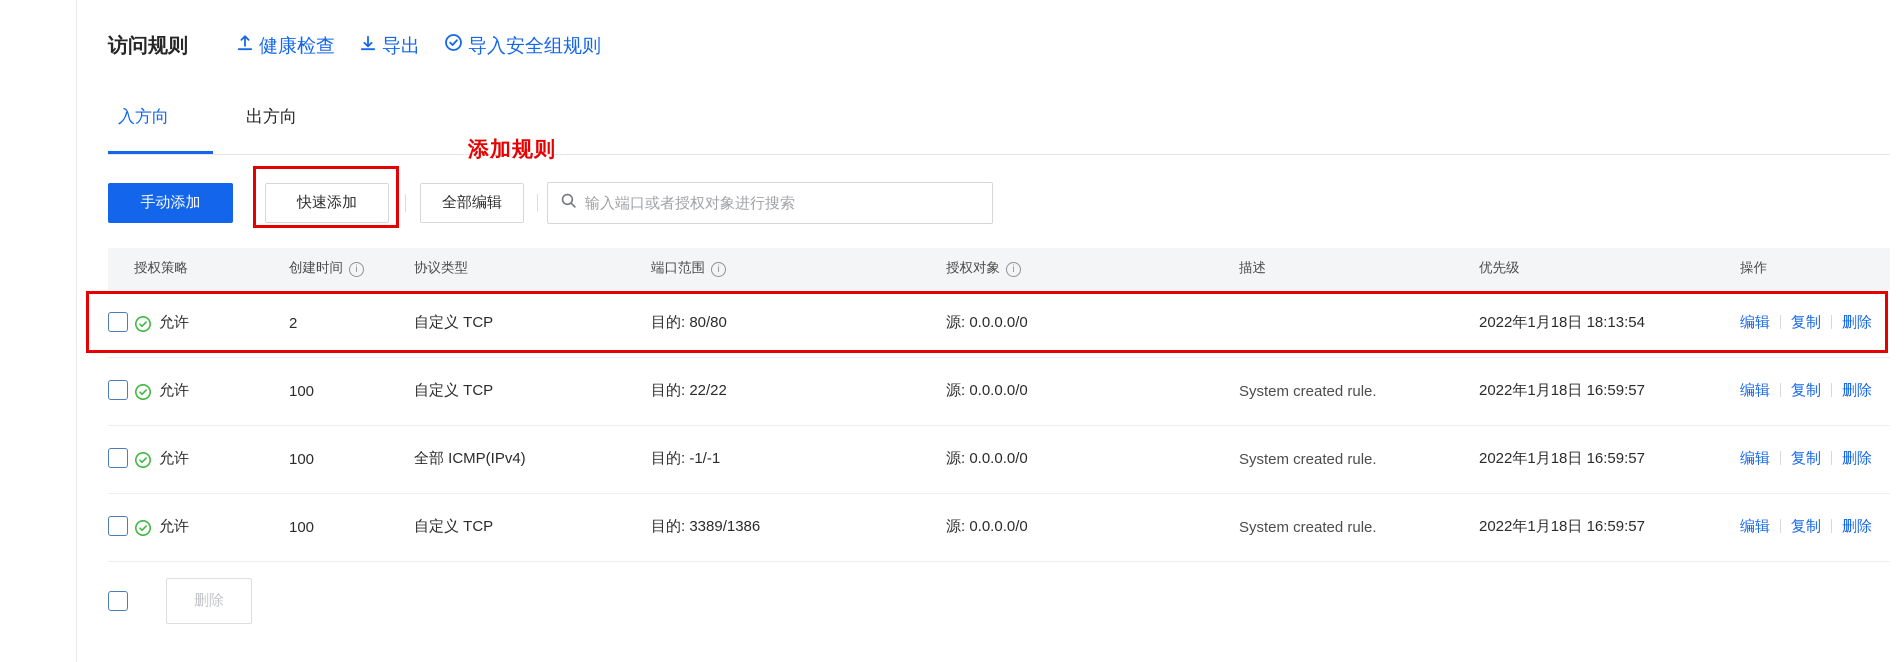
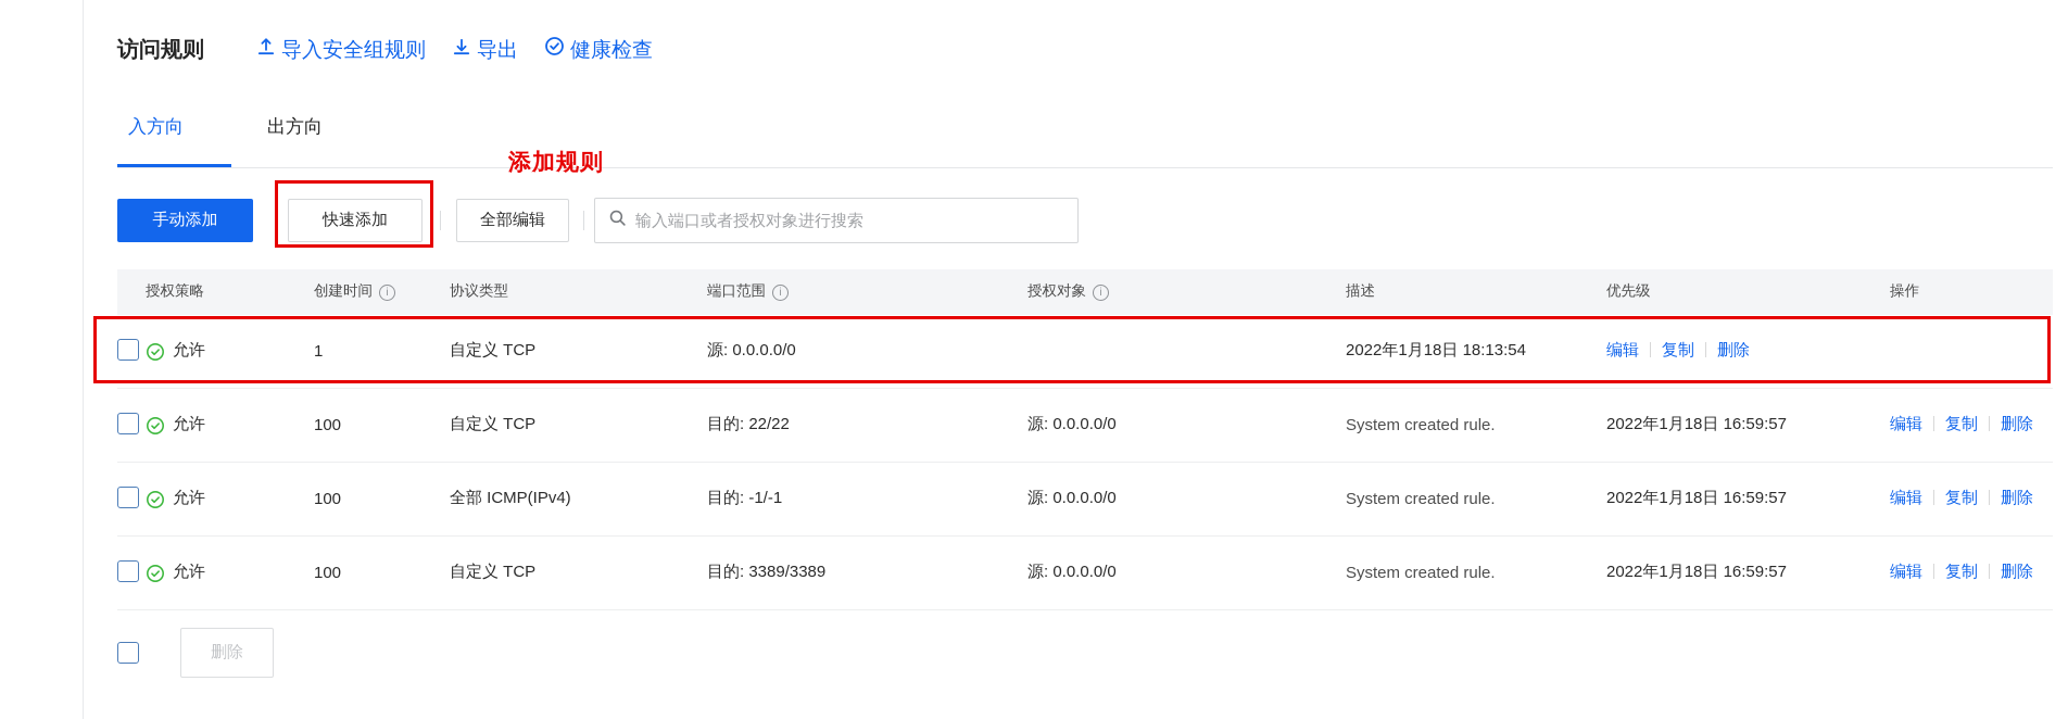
  访问规则
- 健康检查
+ 导入安全组规则
  导出
- 导入安全组规则
+ 健康检查
  入方向
  出方向
  添加规则
  手动添加
  快速添加
  全部编辑
  输入端口或者授权对象进行搜索
  授权策略
  创建时间
  i
  协议类型
  端口范围
  i
  授权对象
  i
  描述
  优先级
  操作
  允许
- 2
+ 1
  自定义 TCP
- 目的: 80/80
  源: 0.0.0.0/0
  2022年1月18日 18:13:54
  编辑 复制 删除
  允许
  100
  自定义 TCP
  目的: 22/22
  源: 0.0.0.0/0
  System created rule.
  2022年1月18日 16:59:57
  编辑 复制 删除
  允许
  100
  全部 ICMP(IPv4)
  目的: -1/-1
  源: 0.0.0.0/0
  System created rule.
  2022年1月18日 16:59:57
  编辑 复制 删除
  允许
  100
  自定义 TCP
- 目的: 3389/1386
+ 目的: 3389/3389
  源: 0.0.0.0/0
  System created rule.
  2022年1月18日 16:59:57
  编辑 复制 删除
  删除
